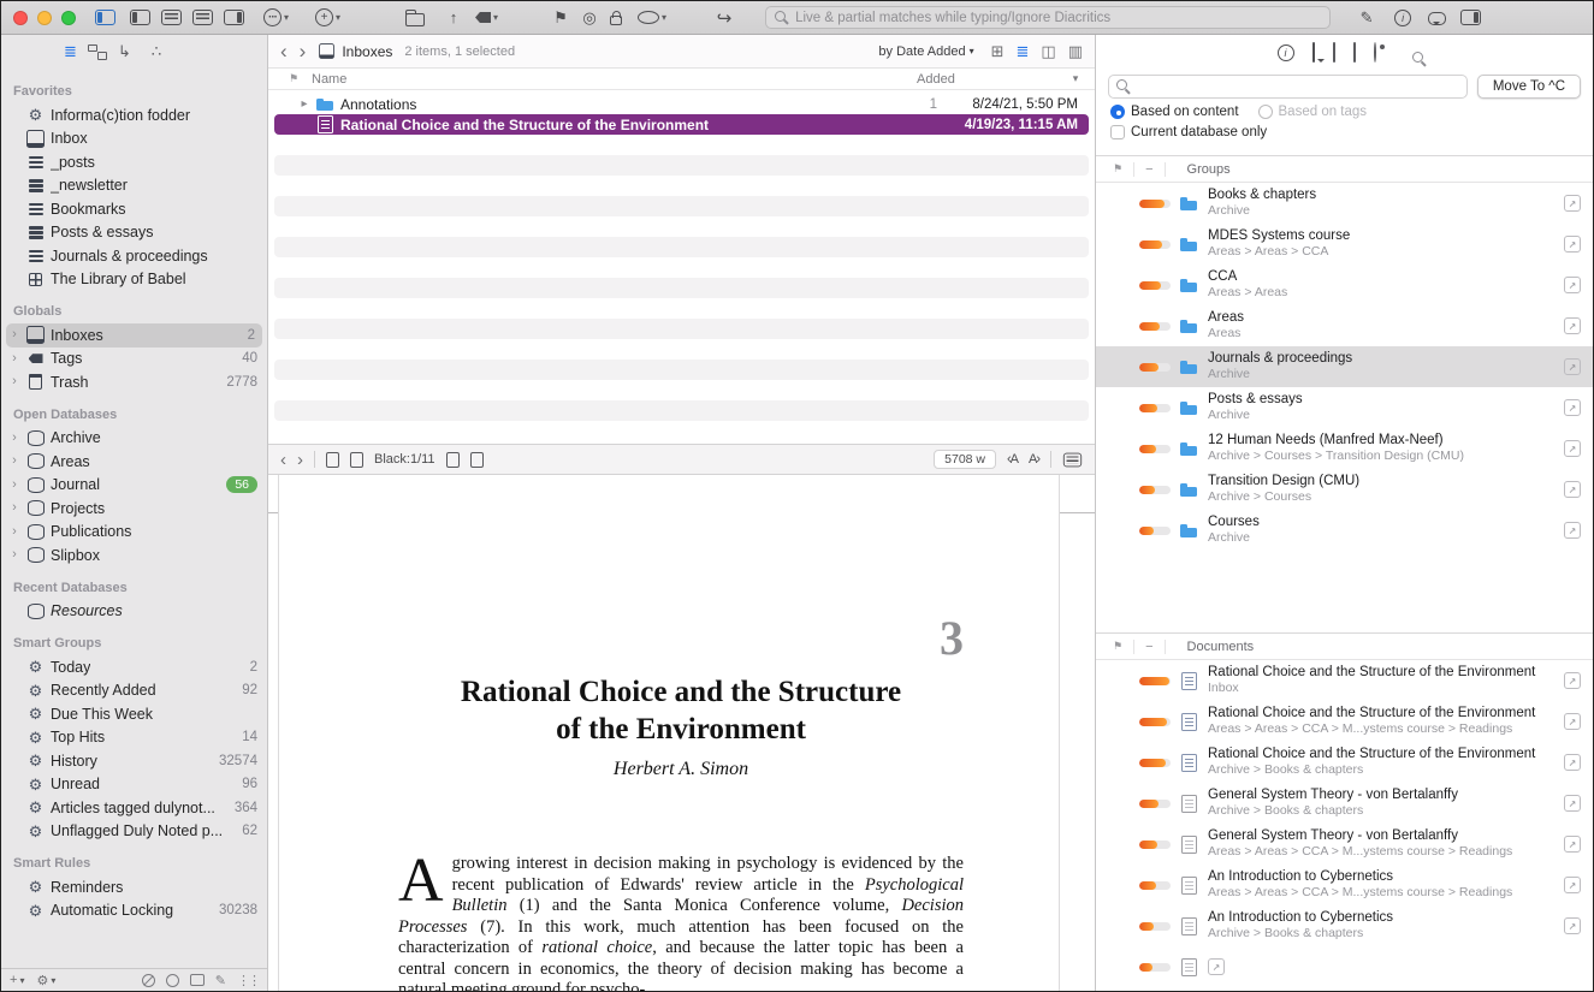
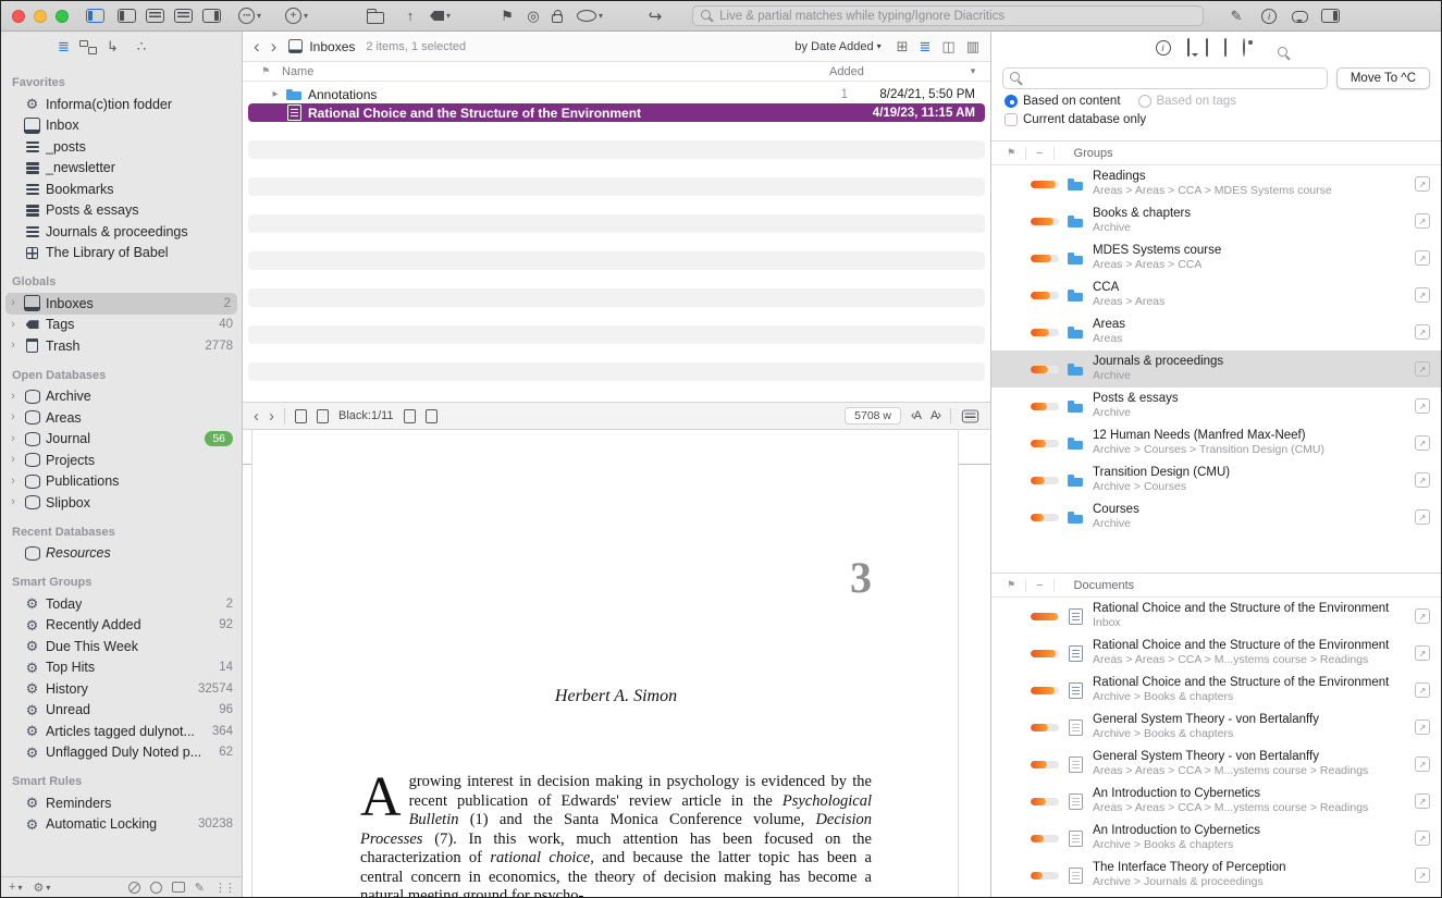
  Live & partial matches while typing/Ignore Diacritics
  i
  Favorites
  Informa(c)tion fodder
  Inbox
  _posts
  _newsletter
  Bookmarks
  Posts & essays
  Journals & proceedings
  The Library of Babel
  Globals
  ›
  Inboxes
  2
  ›
  Tags
  40
  ›
  Trash
  2778
  Open Databases
  ›
  Archive
  ›
  Areas
  ›
  Journal
  56
  ›
  Projects
  ›
  Publications
  ›
  Slipbox
  Recent Databases
  Resources
  Smart Groups
  Today
  2
  Recently Added
  92
  Due This Week
  Top Hits
  14
  History
  32574
  Unread
  96
  Articles tagged dulynot...
  364
  Unflagged Duly Noted p...
  62
  Smart Rules
  Reminders
  Automatic Locking
  30238
  Inboxes
  2 items, 1 selected
  by Date Added
  Name
  Added
  ▸
  Annotations
  1
  8/24/21, 5:50 PM
  Rational Choice and the Structure of the Environment
  4/19/23, 11:15 AM
  Black:1/11
  5708 w
  ‹A
  A›
  3
- Rational Choice and the Structure
- of the Environment
  Herbert A. Simon
  A
  growing interest in decision making in psychology is evidenced by the recent publication of Edwards' review article in the Psychological Bulletin (1) and the Santa Monica Conference volume, Decision Processes (7). In this work, much attention has been focused on the characterization of rational choice, and because the latter topic has been a central concern in economics, the theory of decision making has become a natural meeting ground for psycho-
  i
  Move To ^C
  Based on content
  Based on tags
  Current database only
  Groups
+ Readings
+ Areas > Areas > CCA > MDES Systems course
  Books & chapters
  Archive
  MDES Systems course
  Areas > Areas > CCA
  CCA
  Areas > Areas
  Areas
  Areas
  Journals & proceedings
  Archive
  Posts & essays
  Archive
  12 Human Needs (Manfred Max-Neef)
  Archive > Courses > Transition Design (CMU)
  Transition Design (CMU)
  Archive > Courses
  Courses
  Archive
  Documents
  Rational Choice and the Structure of the Environment
  Inbox
  Rational Choice and the Structure of the Environment
  Areas > Areas > CCA > M...ystems course > Readings
  Rational Choice and the Structure of the Environment
  Archive > Books & chapters
  General System Theory - von Bertalanffy
  Archive > Books & chapters
  General System Theory - von Bertalanffy
  Areas > Areas > CCA > M...ystems course > Readings
  An Introduction to Cybernetics
  Areas > Areas > CCA > M...ystems course > Readings
  An Introduction to Cybernetics
  Archive > Books & chapters
+ The Interface Theory of Perception
+ Archive > Journals & proceedings
